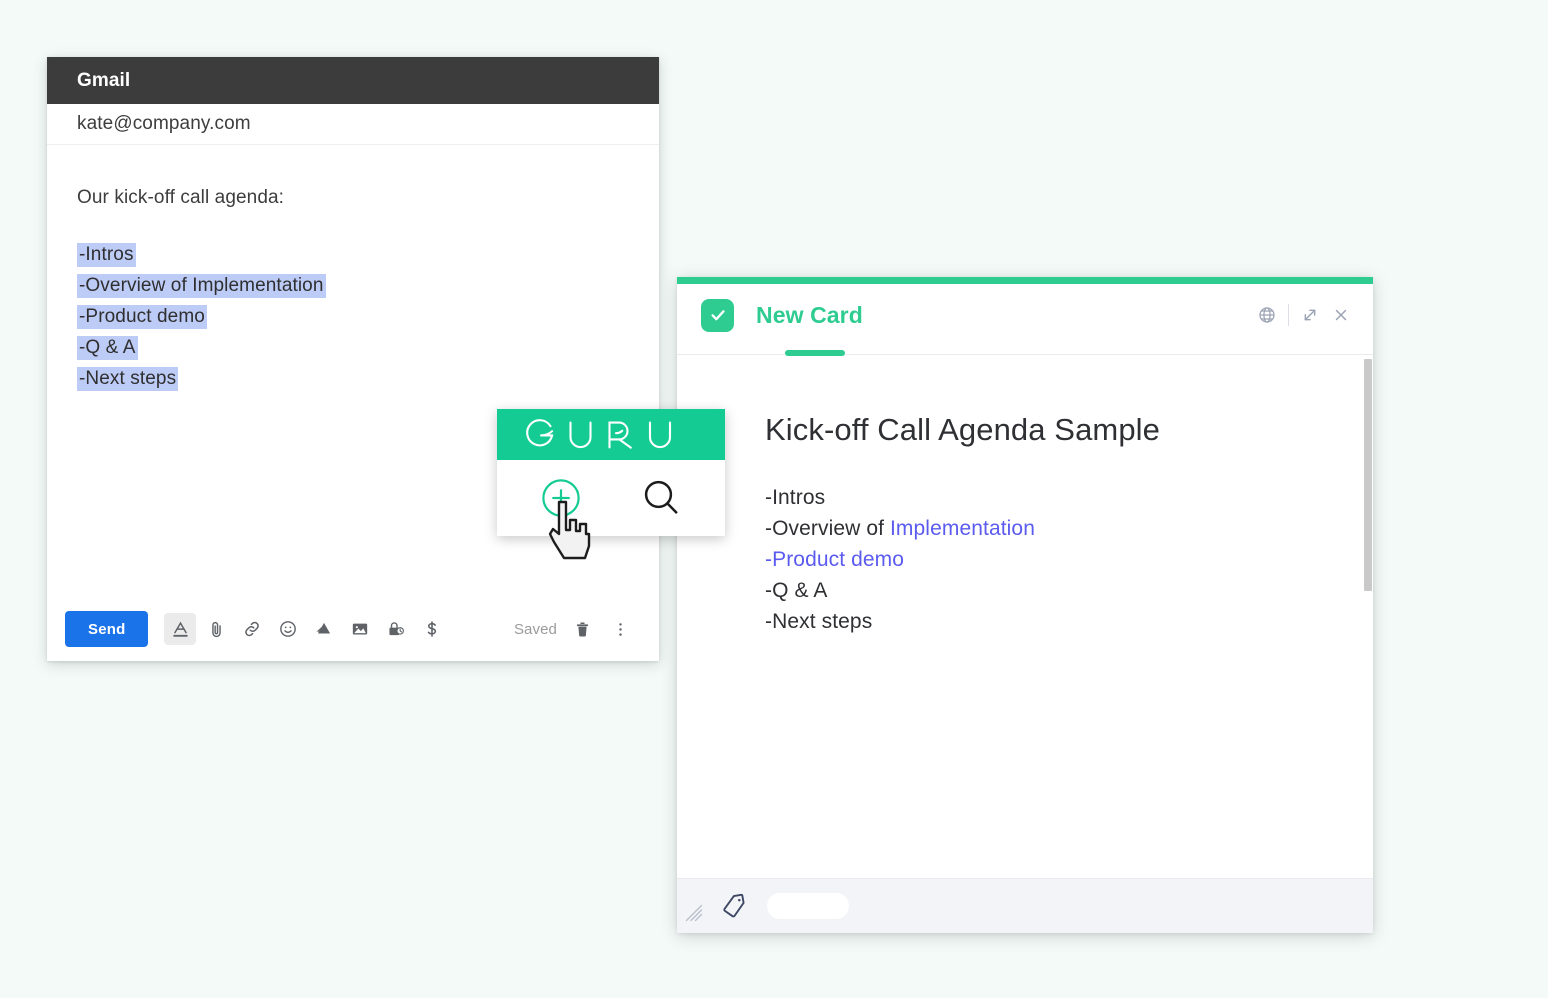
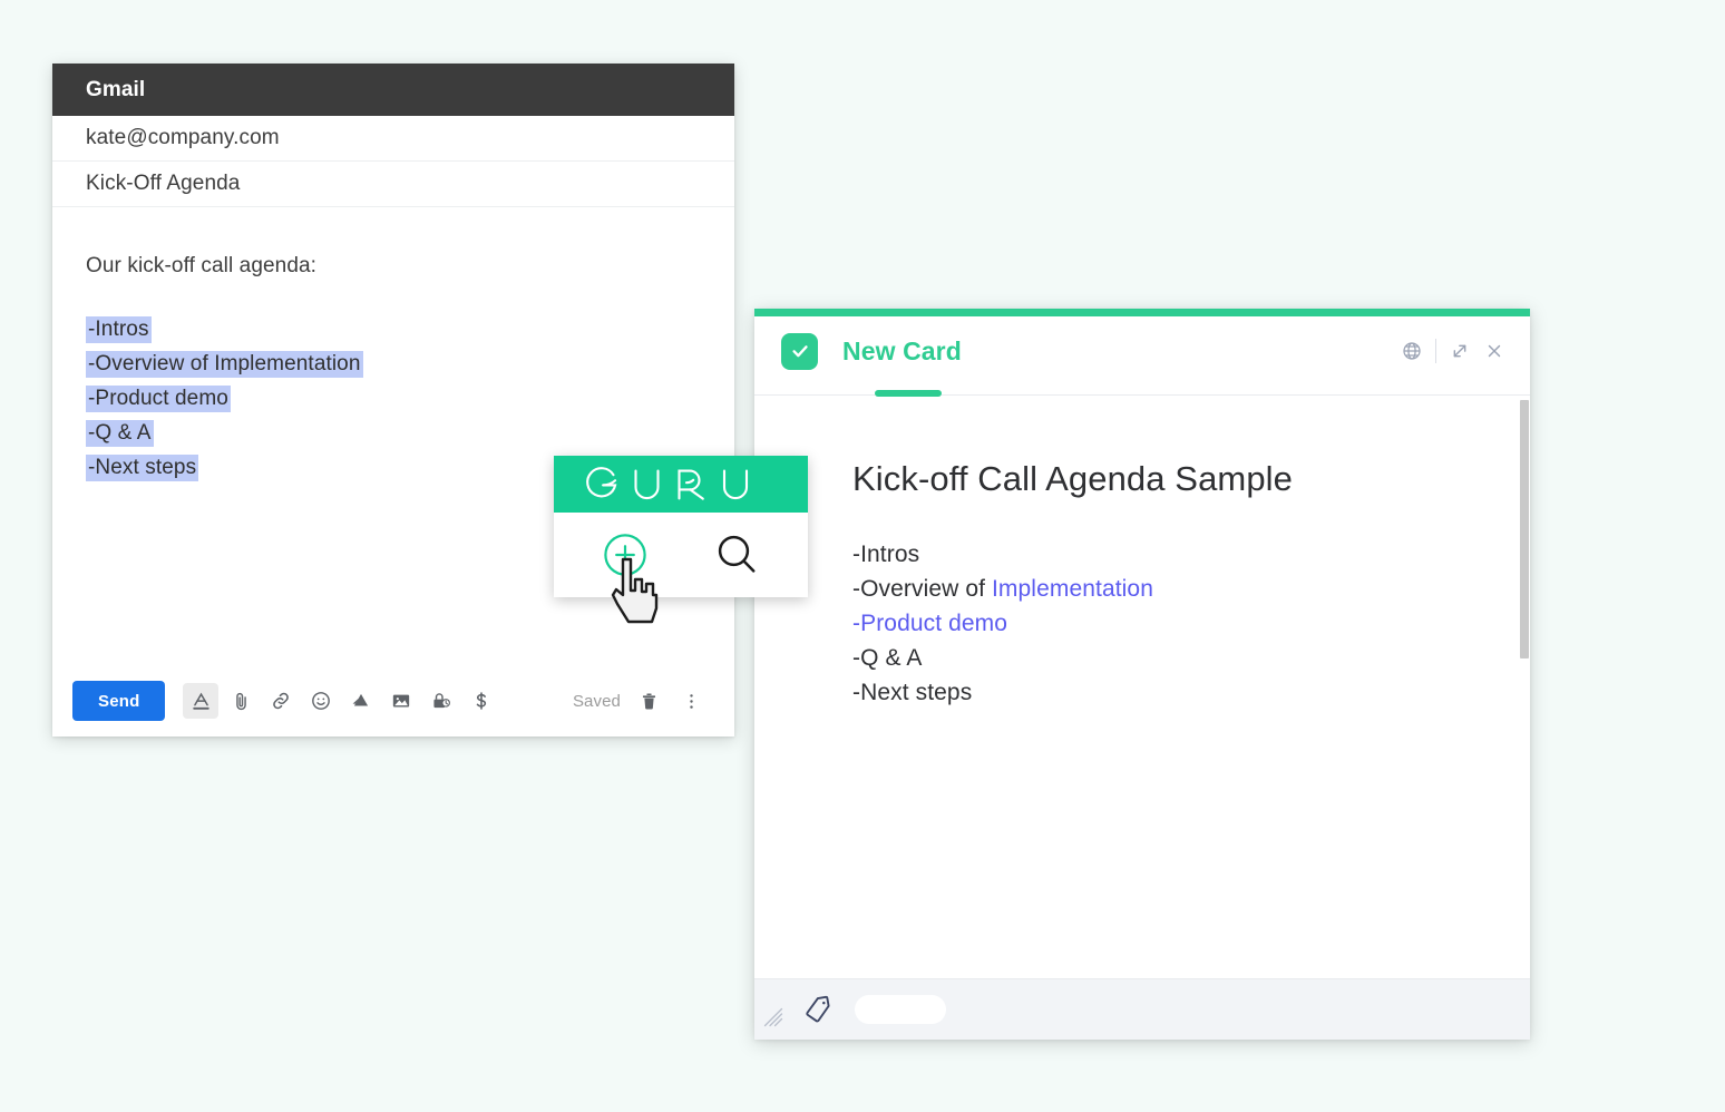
  Gmail
  kate@company.com
+ Kick-Off Agenda
  Our kick-off call agenda:
  -Intros
  -Overview of Implementation
  -Product demo
  -Q & A
  -Next steps
  Send
  Saved
  New Card
  Kick-off Call Agenda Sample
  -Intros
  -Overview of Implementation
  -Product demo
  -Q & A
  -Next steps
